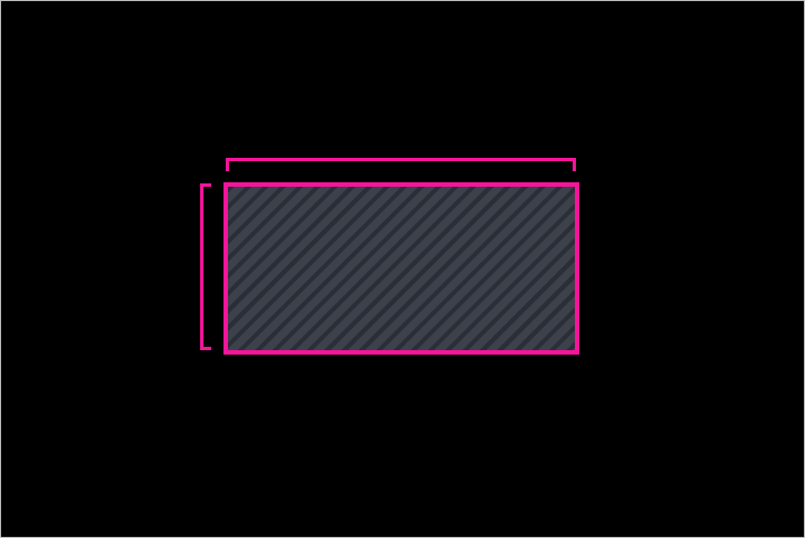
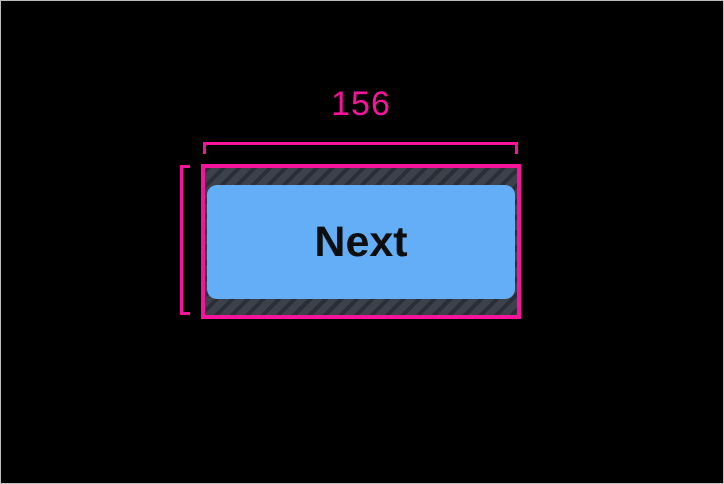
+ 156
+ Next
